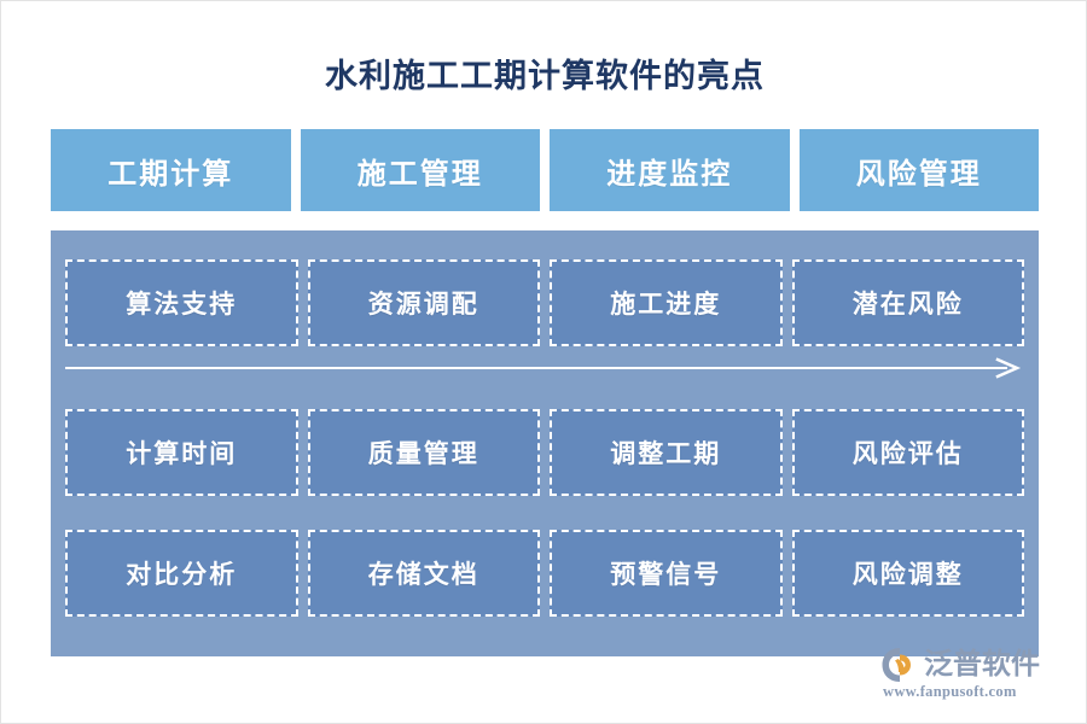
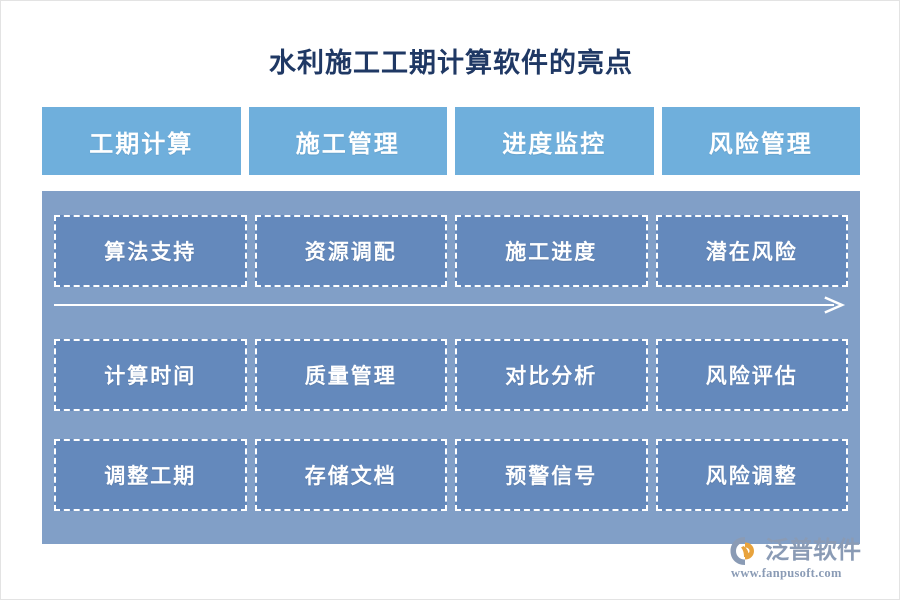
  水利施工工期计算软件的亮点
  工期计算
  施工管理
  进度监控
  风险管理
  算法支持
  资源调配
  施工进度
  潜在风险
  计算时间
  质量管理
- 调整工期
+ 对比分析
  风险评估
- 对比分析
+ 调整工期
  存储文档
  预警信号
  风险调整
  泛普软件
  www.fanpusoft.com
